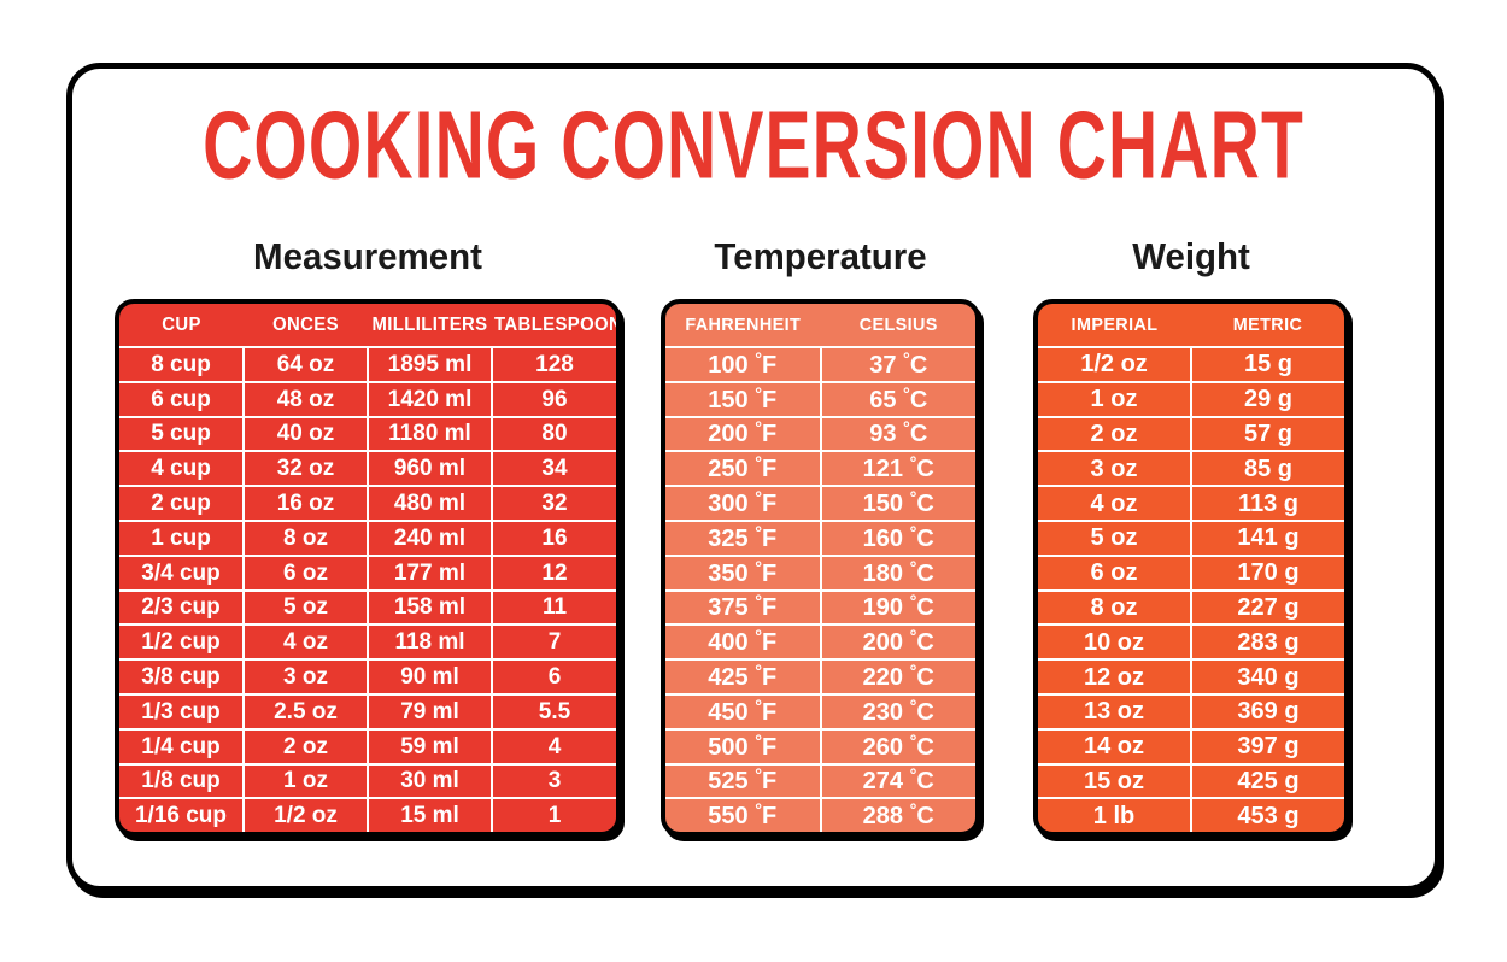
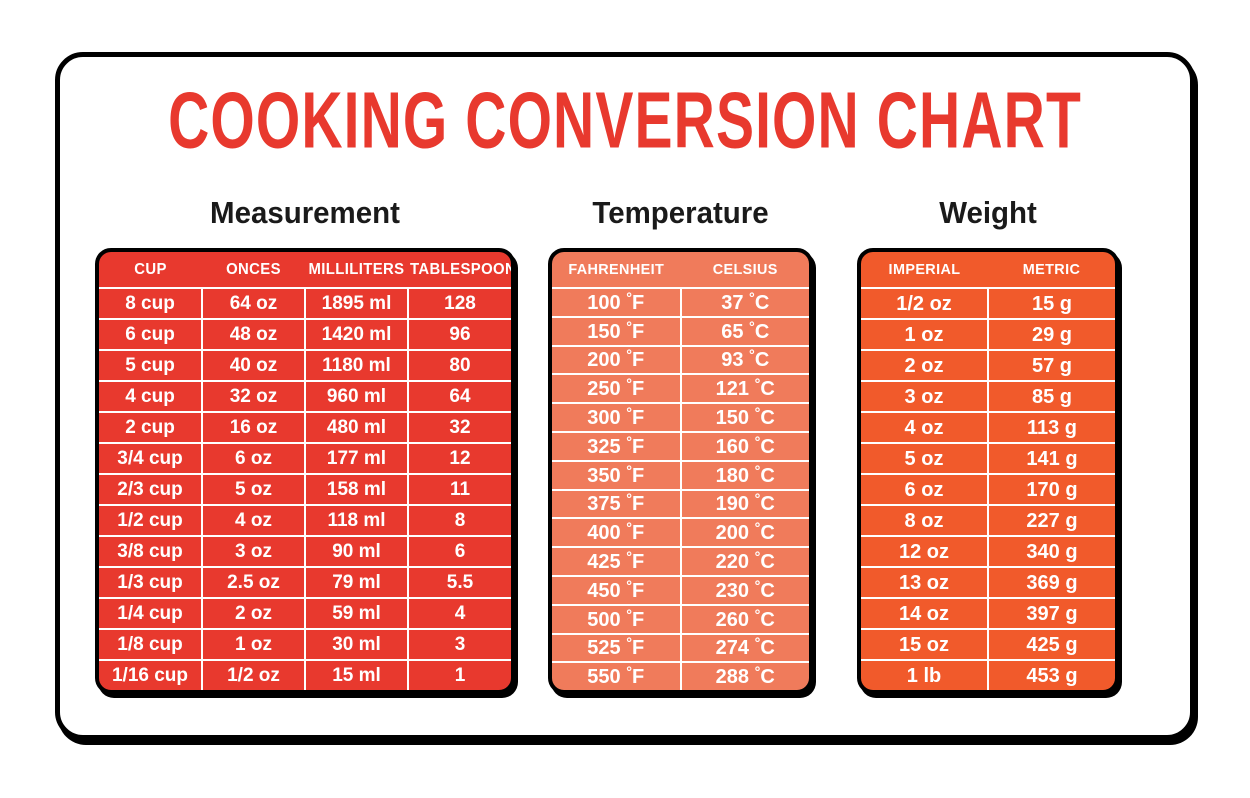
  COOKING CONVERSION CHART
  Measurement
  CUP	ONCES	MILLILITERS	TABLESPOON
  8 cup	64 oz	1895 ml	128
  6 cup	48 oz	1420 ml	96
  5 cup	40 oz	1180 ml	80
- 4 cup	32 oz	960 ml	34
+ 4 cup	32 oz	960 ml	64
  2 cup	16 oz	480 ml	32
- 1 cup	8 oz	240 ml	16
  3/4 cup	6 oz	177 ml	12
  2/3 cup	5 oz	158 ml	11
- 1/2 cup	4 oz	118 ml	7
+ 1/2 cup	4 oz	118 ml	8
  3/8 cup	3 oz	90 ml	6
  1/3 cup	2.5 oz	79 ml	5.5
  1/4 cup	2 oz	59 ml	4
  1/8 cup	1 oz	30 ml	3
  1/16 cup	1/2 oz	15 ml	1
  Temperature
  FAHRENHEIT	CELSIUS
  100 °F	37 °C
  150 °F	65 °C
  200 °F	93 °C
  250 °F	121 °C
  300 °F	150 °C
  325 °F	160 °C
  350 °F	180 °C
  375 °F	190 °C
  400 °F	200 °C
  425 °F	220 °C
  450 °F	230 °C
  500 °F	260 °C
  525 °F	274 °C
  550 °F	288 °C
  Weight
  IMPERIAL	METRIC
  1/2 oz	15 g
  1 oz	29 g
  2 oz	57 g
  3 oz	85 g
  4 oz	113 g
  5 oz	141 g
  6 oz	170 g
  8 oz	227 g
- 10 oz	283 g
  12 oz	340 g
  13 oz	369 g
  14 oz	397 g
  15 oz	425 g
  1 lb	453 g
